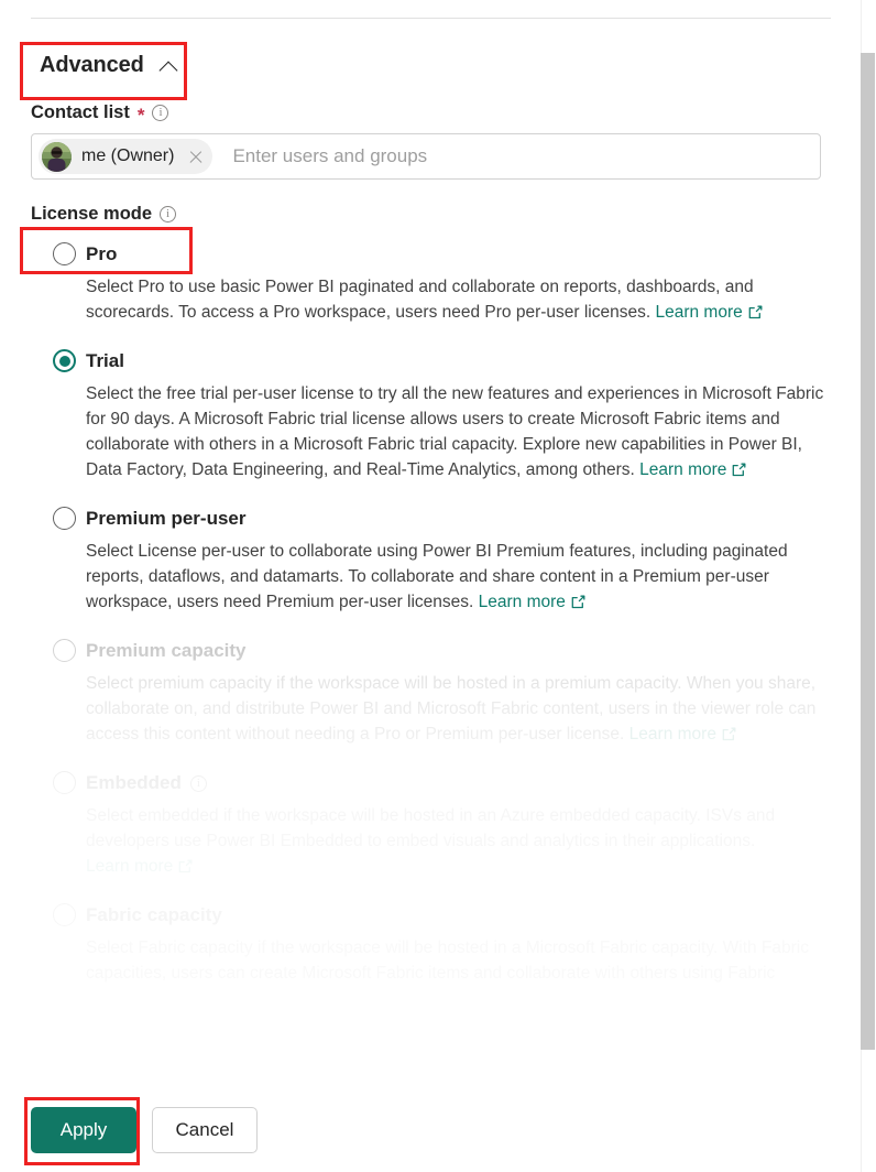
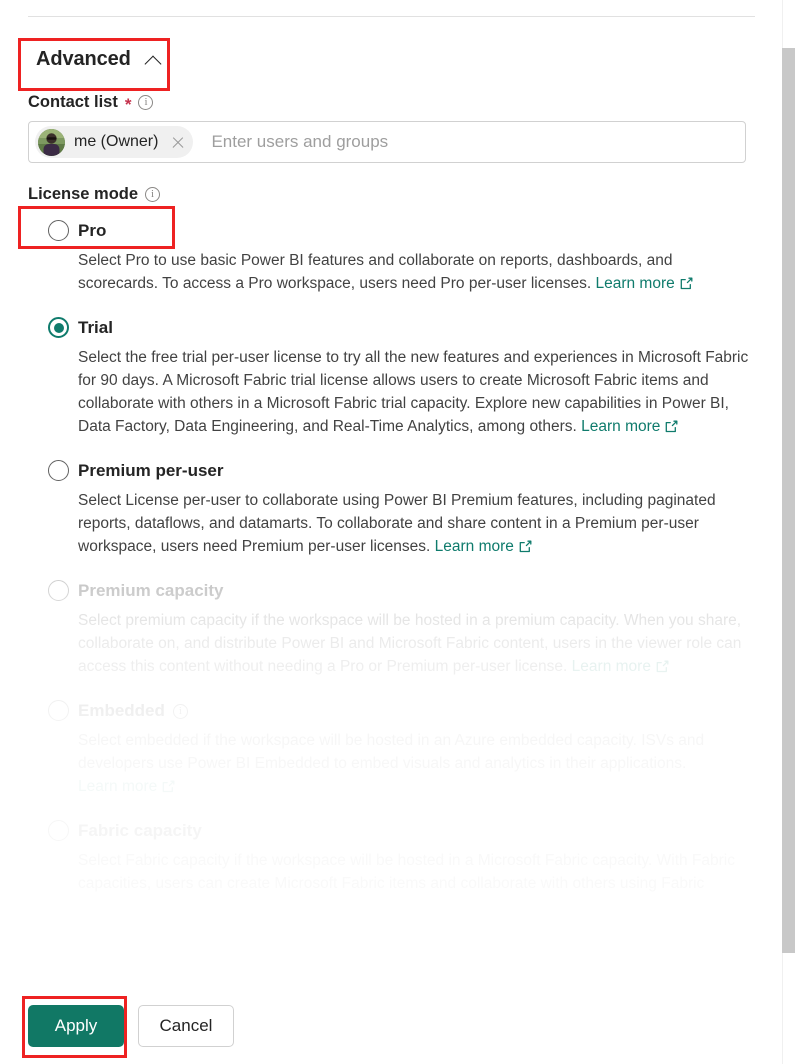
  Advanced
  Contact list
  *
  me (Owner)
  Enter users and groups
  License mode
  Pro
- Select Pro to use basic Power BI paginated and collaborate on reports, dashboards, and scorecards. To access a Pro workspace, users need Pro per-user licenses. Learn more
+ Select Pro to use basic Power BI features and collaborate on reports, dashboards, and scorecards. To access a Pro workspace, users need Pro per-user licenses. Learn more
  Trial
  Select the free trial per-user license to try all the new features and experiences in Microsoft Fabric for 90 days. A Microsoft Fabric trial license allows users to create Microsoft Fabric items and collaborate with others in a Microsoft Fabric trial capacity. Explore new capabilities in Power BI, Data Factory, Data Engineering, and Real-Time Analytics, among others. Learn more
  Premium per-user
  Select License per-user to collaborate using Power BI Premium features, including paginated reports, dataflows, and datamarts. To collaborate and share content in a Premium per-user workspace, users need Premium per-user licenses. Learn more
  Apply
  Cancel
